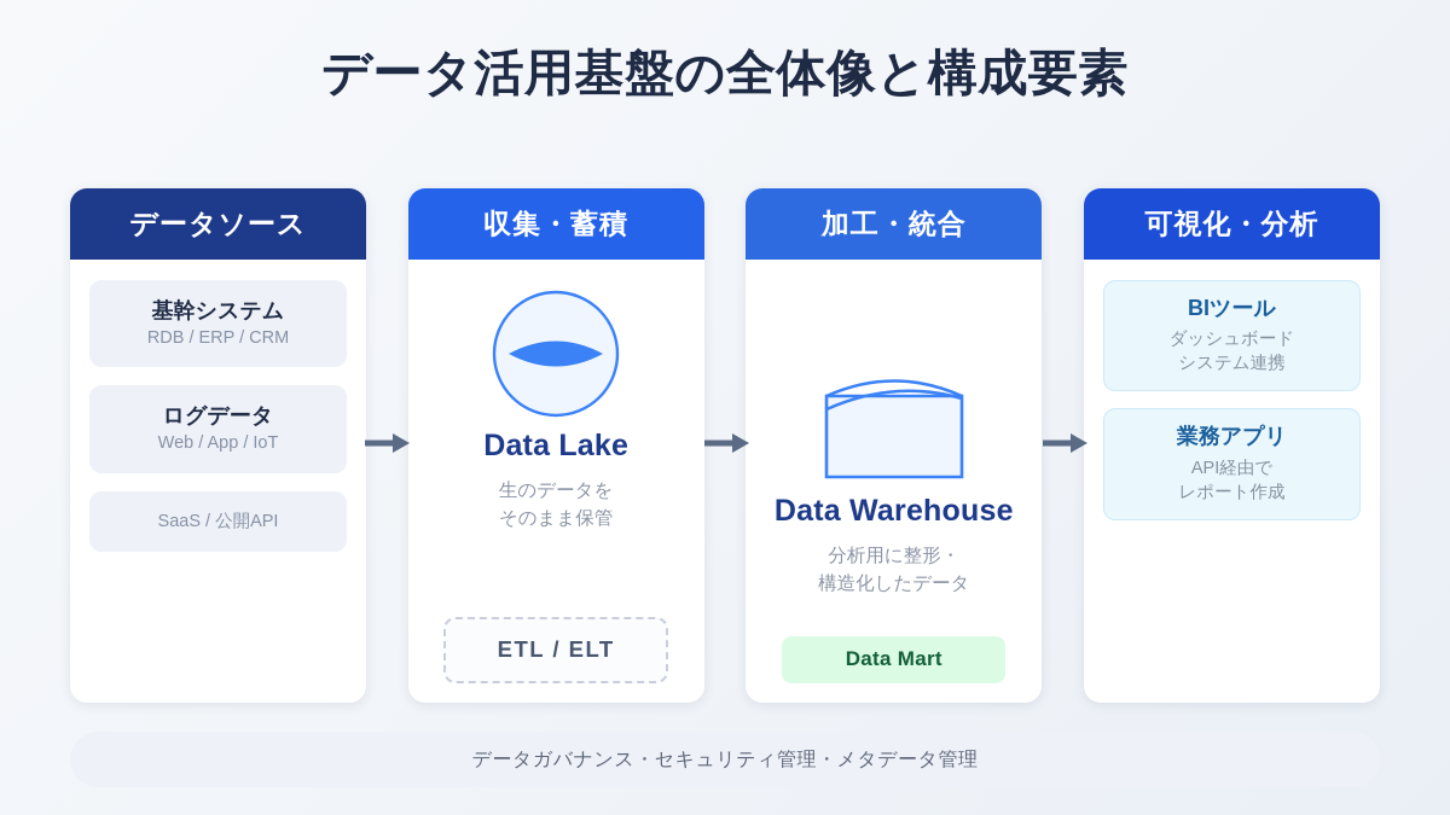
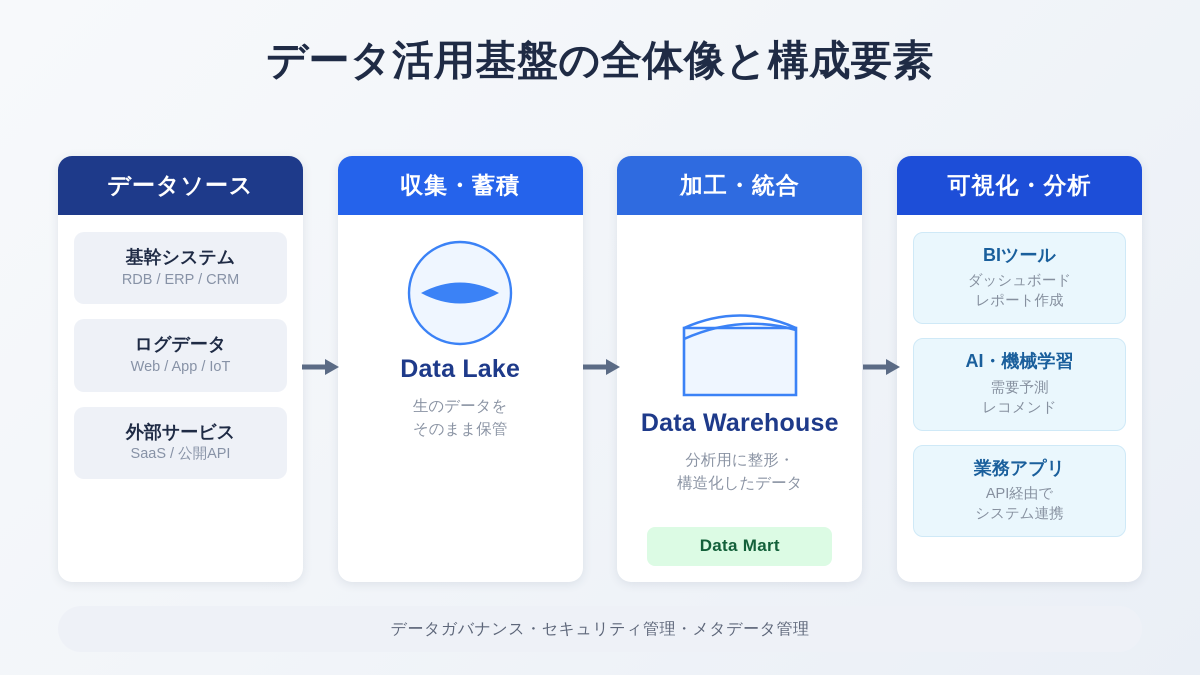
  データ活用基盤の全体像と構成要素
  データソース
  基幹システム
  RDB / ERP / CRM
  ログデータ
  Web / App / IoT
+ 外部サービス
  SaaS / 公開API
  収集・蓄積
  Data Lake
  生のデータを
  そのまま保管
- ETL / ELT
  加工・統合
  Data Warehouse
  分析用に整形・
  構造化したデータ
  Data Mart
  可視化・分析
  BIツール
  ダッシュボード
- システム連携
+ レポート作成
+ AI・機械学習
+ 需要予測
+ レコメンド
  業務アプリ
  API経由で
- レポート作成
+ システム連携
  データガバナンス・セキュリティ管理・メタデータ管理
